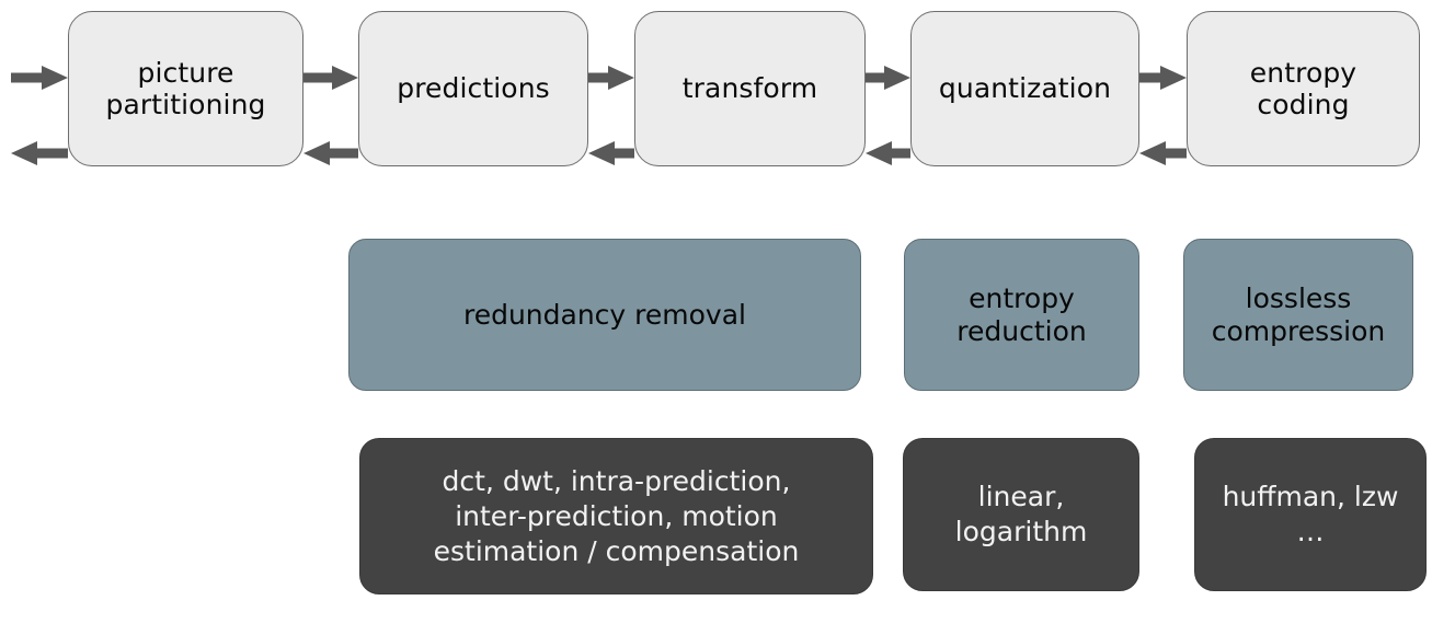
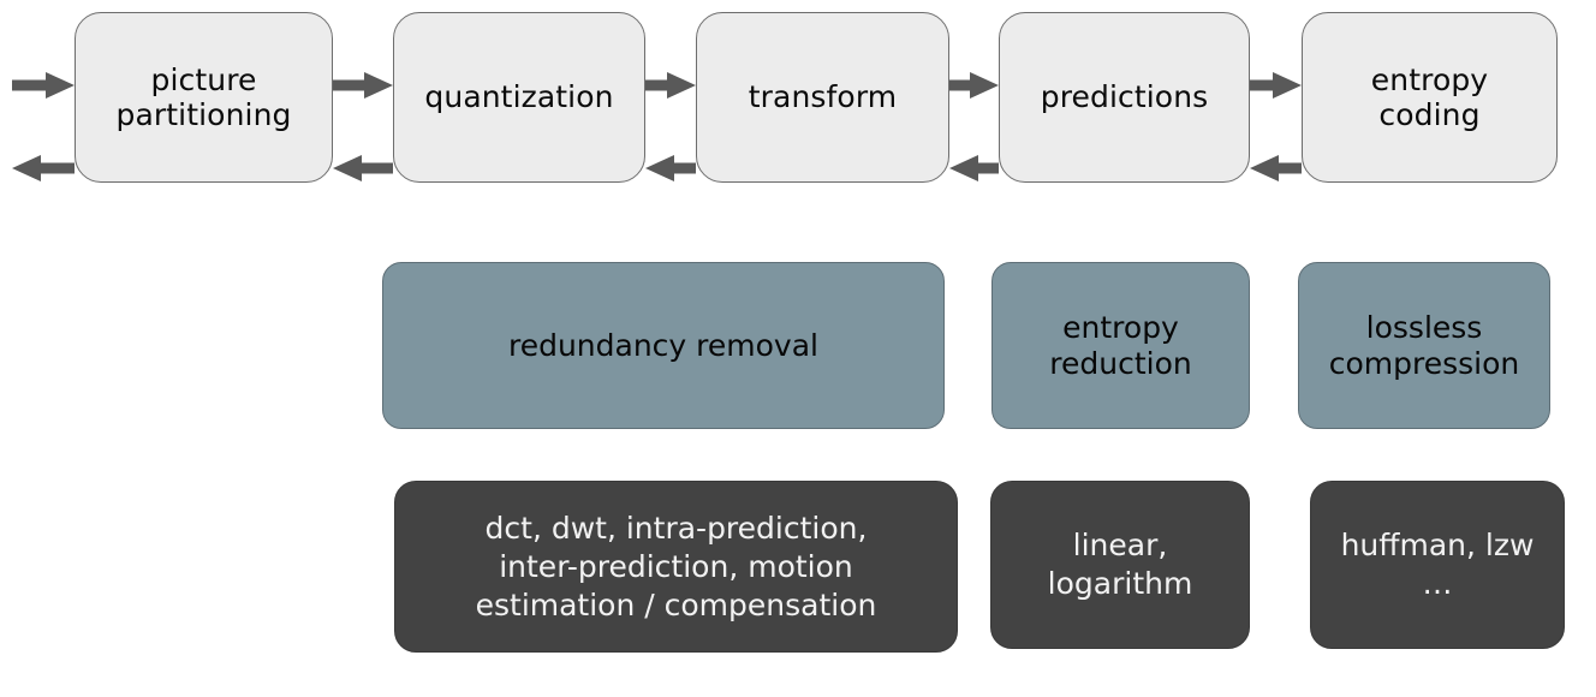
  picture
  partitioning
- predictions
+ quantization
  transform
- quantization
+ predictions
  entropy
  coding
  redundancy removal
  entropy
  reduction
  lossless
  compression
  dct, dwt, intra-prediction,
  inter-prediction, motion
  estimation / compensation
  linear,
  logarithm
  huffman, lzw
  …
